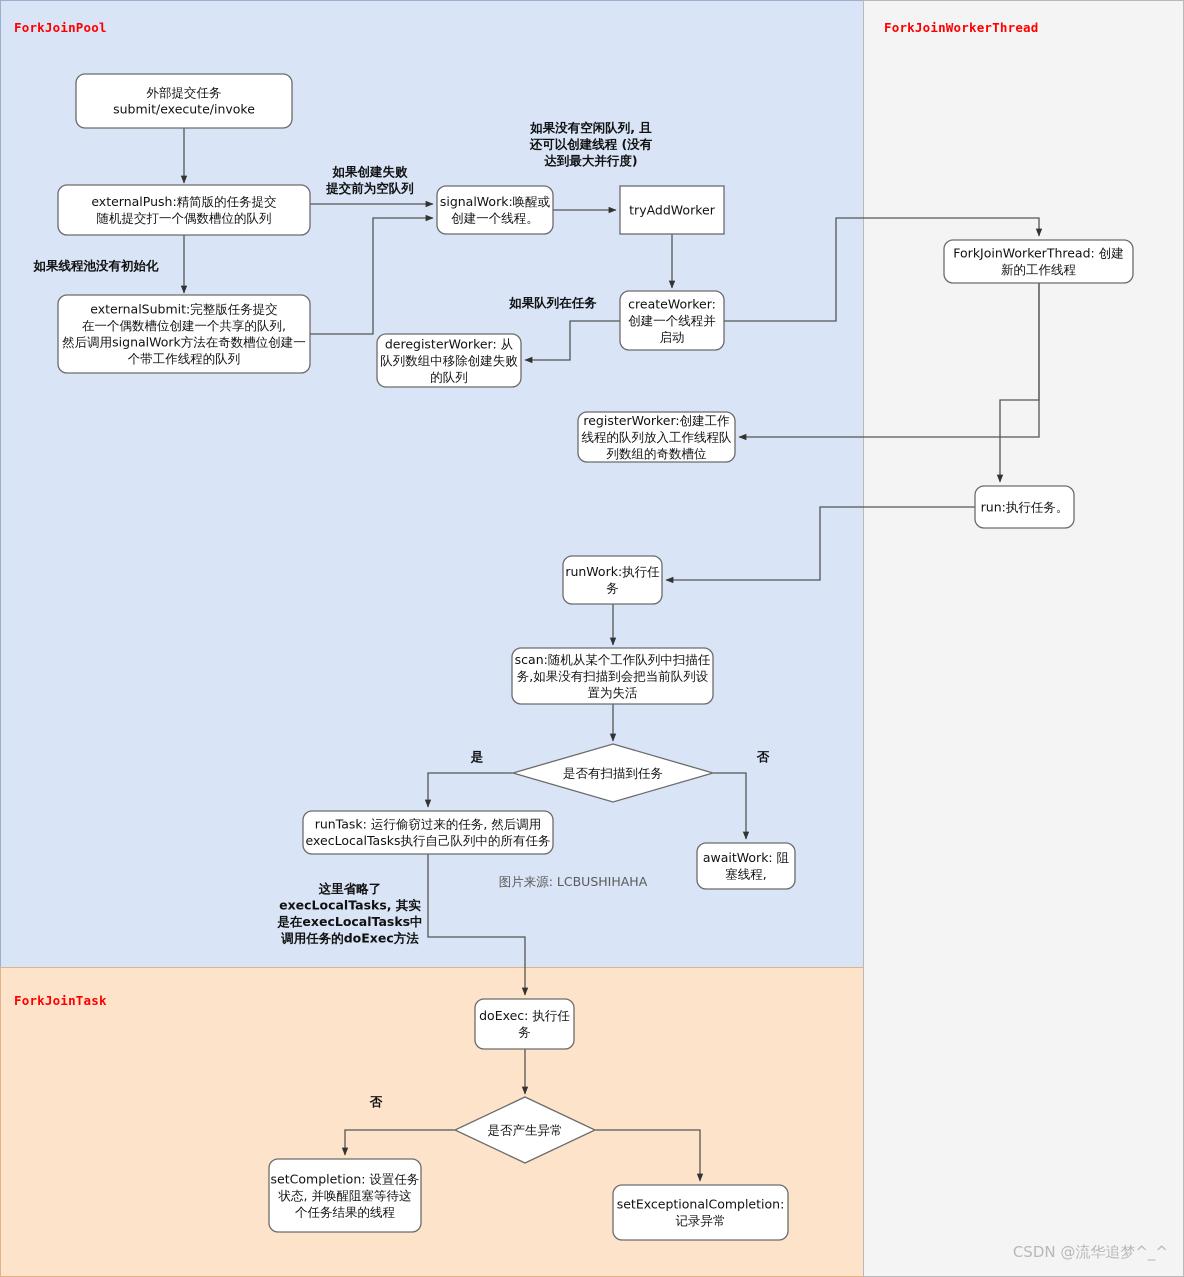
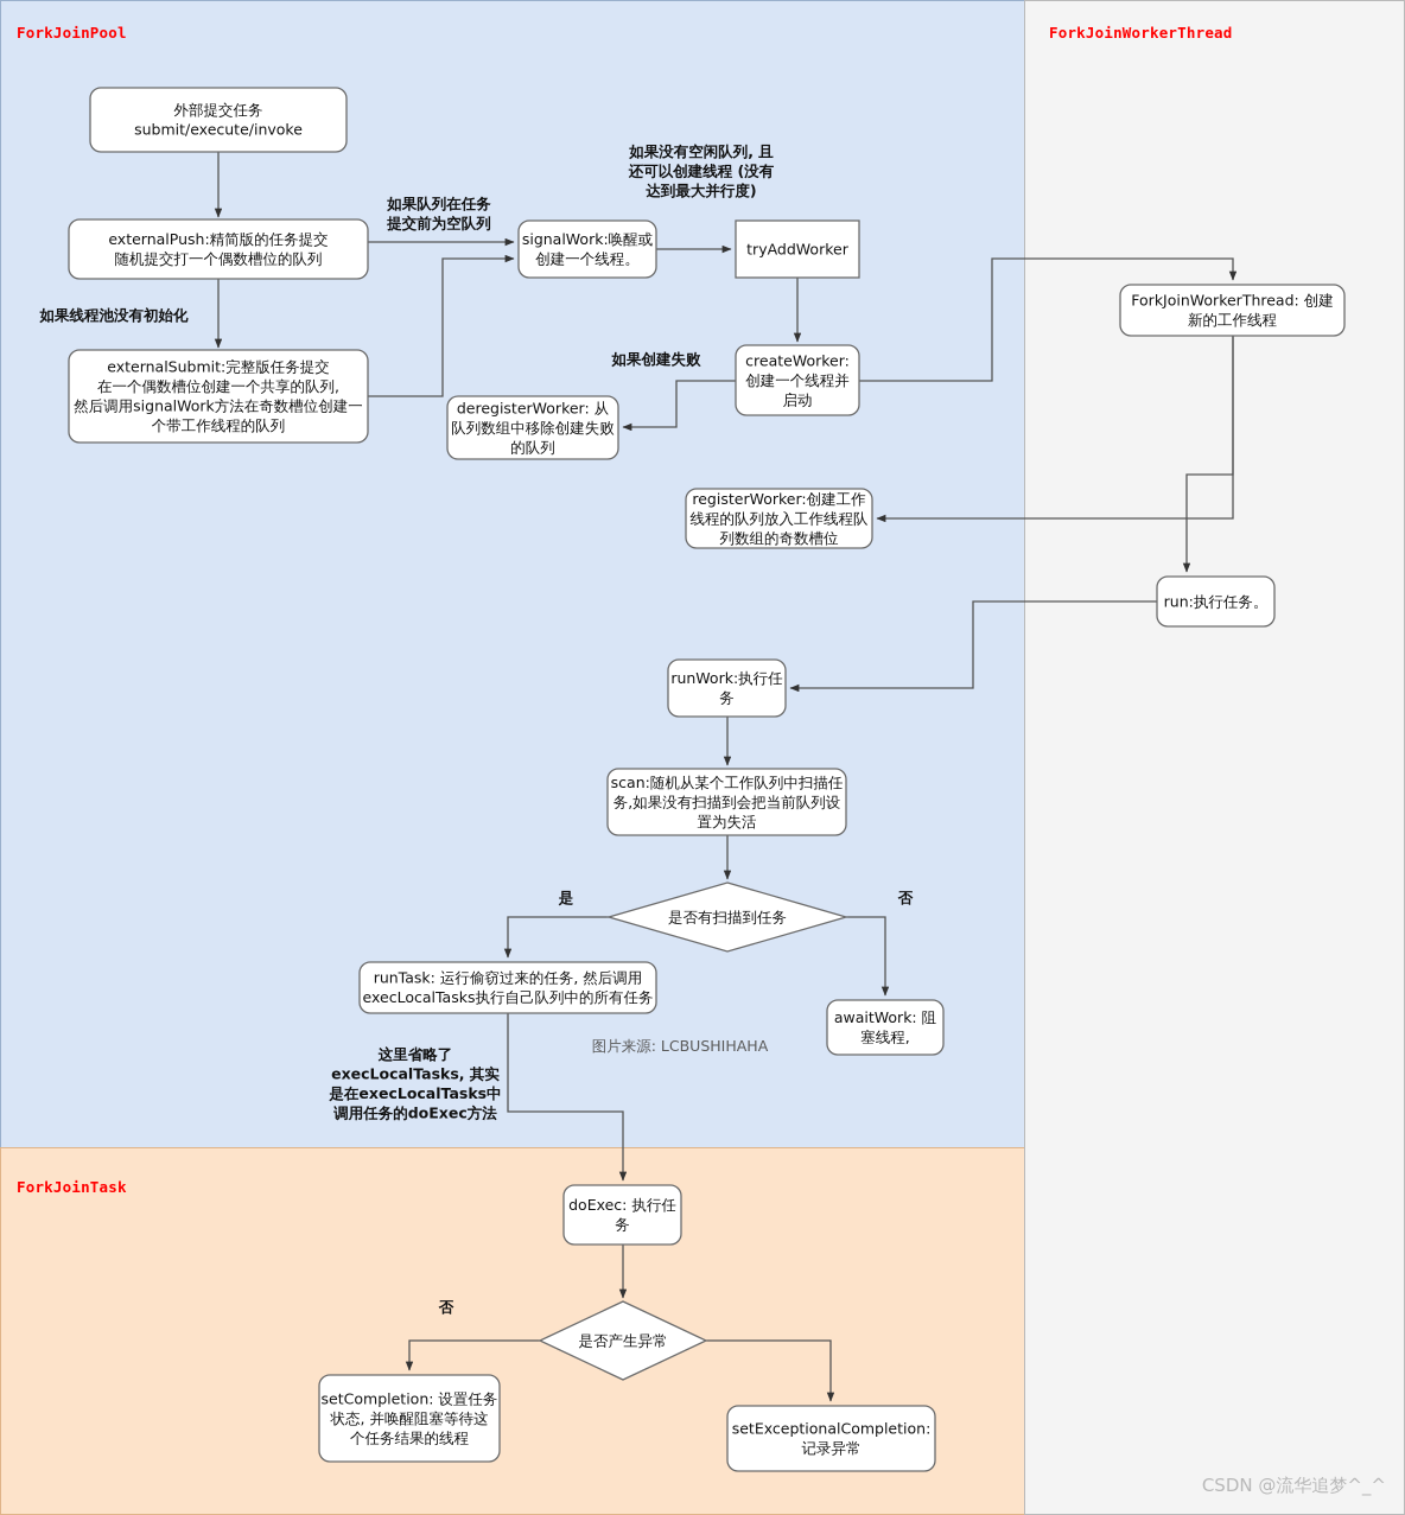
  ForkJoinPool
  ForkJoinTask
  ForkJoinWorkerThread
  外部提交任务 submit/execute/invoke
  externalPush:精简版的任务提交随机提交打一个偶数槽位的队列
  externalSubmit:完整版任务提交在一个偶数槽位创建一个共享的队列, 然后调用signalWork方法在奇数槽位创建一个带工作线程的队列
  signalWork:唤醒或创建一个线程。
  tryAddWorker
  createWorker: 创建一个线程并启动
  deregisterWorker: 从队列数组中移除创建失败的队列
  ForkJoinWorkerThread: 创建新的工作线程
  registerWorker:创建工作线程的队列放入工作线程队列数组的奇数槽位
  run:执行任务。
  runWork:执行任务
  scan:随机从某个工作队列中扫描任务,如果没有扫描到会把当前队列设置为失活
  是否有扫描到任务
  runTask: 运行偷窃过来的任务, 然后调用 execLocalTasks执行自己队列中的所有任务
  awaitWork: 阻塞线程,
  doExec: 执行任务
  是否产生异常
  setCompletion: 设置任务状态, 并唤醒阻塞等待这个任务结果的线程
  setExceptionalCompletion: 记录异常
- 如果创建失败提交前为空队列
+ 如果队列在任务提交前为空队列
  如果没有空闲队列, 且还可以创建线程 (没有达到最大并行度)
  如果线程池没有初始化
- 如果队列在任务
+ 如果创建失败
  是
  否
  这里省略了 execLocalTasks, 其实是在execLocalTasks中调用任务的doExec方法
  否
  图片来源: LCBUSHIHAHA
  CSDN @流华追梦^_^
